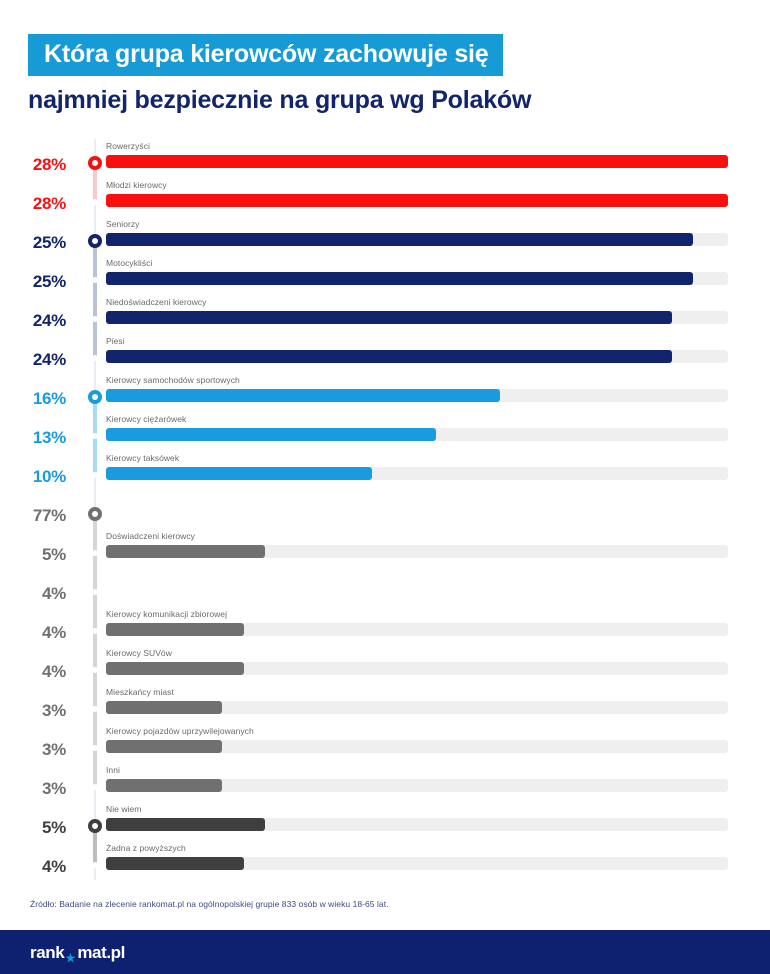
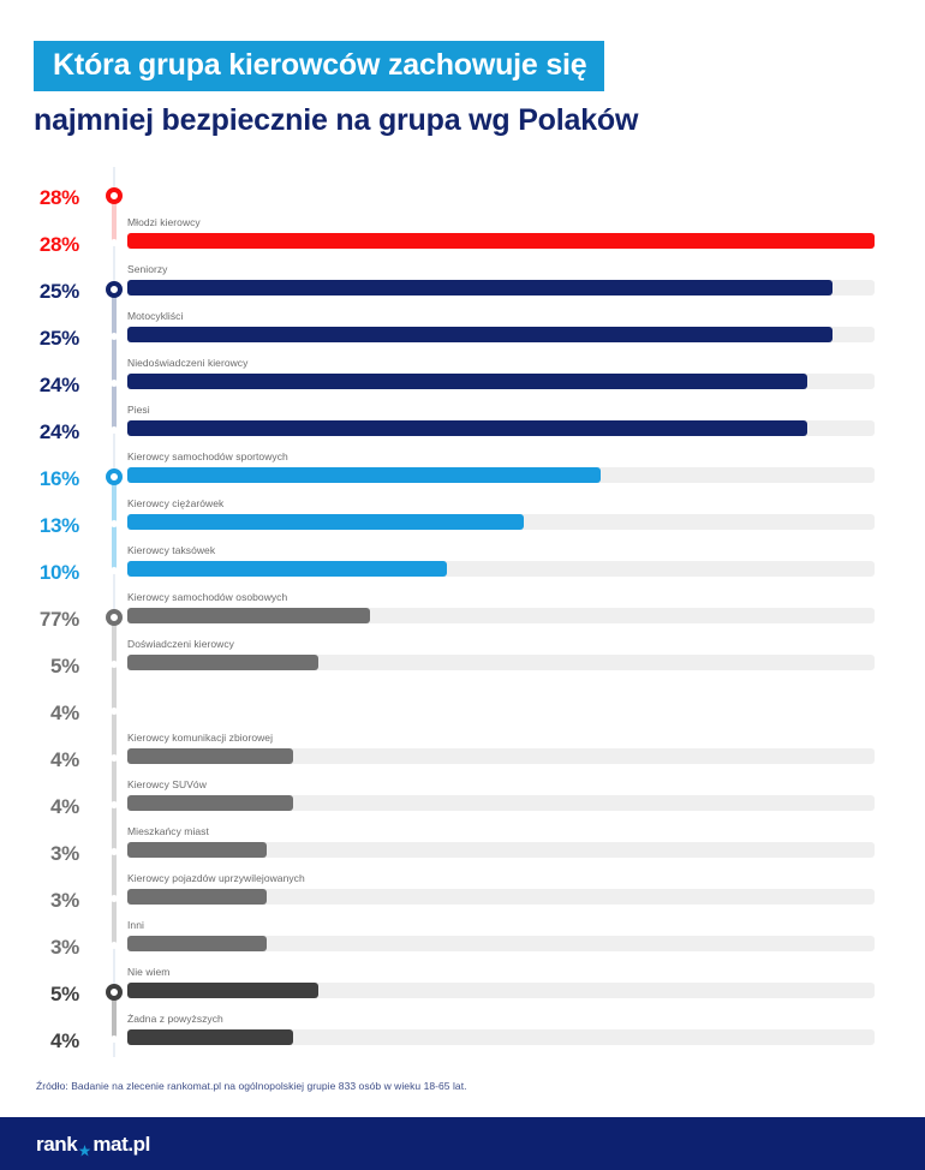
  Która grupa kierowców zachowuje się
  najmniej bezpiecznie na grupa wg Polaków
  28%
- Rowerzyści
  28%
  Młodzi kierowcy
  25%
  Seniorzy
  25%
  Motocykliści
  24%
  Niedoświadczeni kierowcy
  24%
  Piesi
  16%
  Kierowcy samochodów sportowych
  13%
  Kierowcy ciężarówek
  10%
  Kierowcy taksówek
  77%
+ Kierowcy samochodów osobowych
  5%
  Doświadczeni kierowcy
  4%
  4%
  Kierowcy komunikacji zbiorowej
  4%
  Kierowcy SUVów
  3%
  Mieszkańcy miast
  3%
  Kierowcy pojazdów uprzywilejowanych
  3%
  Inni
  5%
  Nie wiem
  4%
  Żadna z powyższych
  Źródło: Badanie na zlecenie rankomat.pl na ogólnopolskiej grupie 833 osób w wieku 18-65 lat.
  rank
  mat.pl
